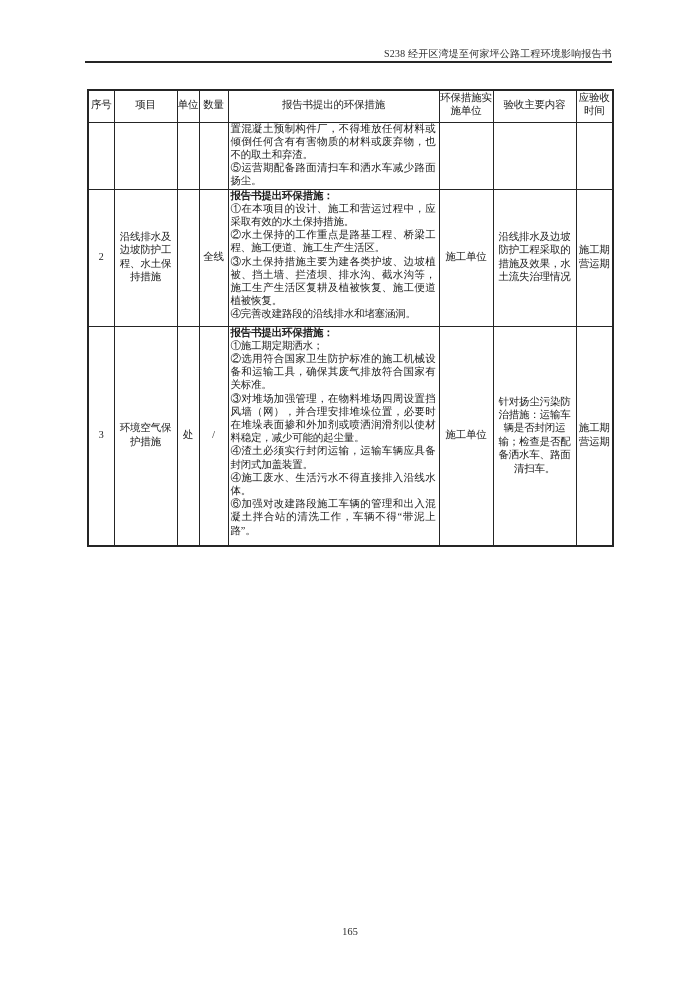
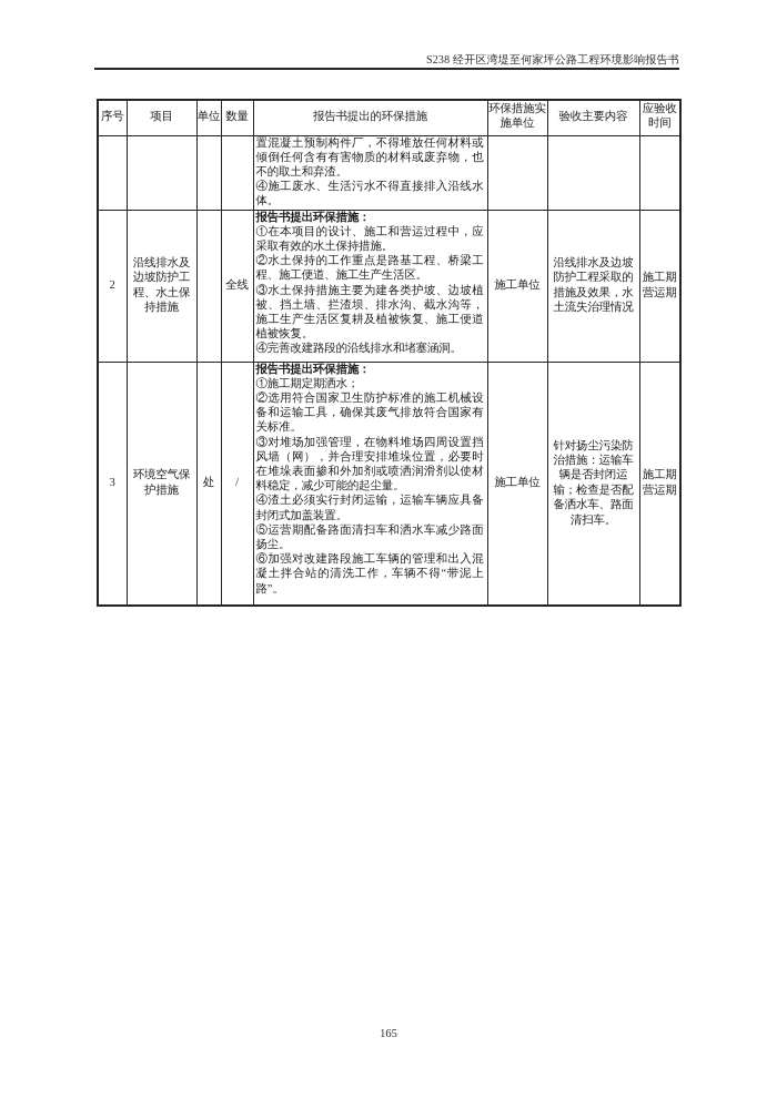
  S238 经开区湾堤至何家坪公路工程环境影响报告书
  序号	项目	单位	数量	报告书提出的环保措施	环保措施实施单位	验收主要内容	应验收时间
- 				置混凝土预制构件厂，不得堆放任何材料或倾倒任何含有有害物质的材料或废弃物，也不的取土和弃渣。⑤运营期配备路面清扫车和洒水车减少路面扬尘。
+ 				置混凝土预制构件厂，不得堆放任何材料或倾倒任何含有有害物质的材料或废弃物，也不的取土和弃渣。④施工废水、生活污水不得直接排入沿线水体。
  2	沿线排水及边坡防护工程、水土保持措施		全线	报告书提出环保措施：①在本项目的设计、施工和营运过程中，应采取有效的水土保持措施。②水土保持的工作重点是路基工程、桥梁工程、施工便道、施工生产生活区。③水土保持措施主要为建各类护坡、边坡植被、挡土墙、拦渣坝、排水沟、截水沟等，施工生产生活区复耕及植被恢复、施工便道植被恢复。④完善改建路段的沿线排水和堵塞涵洞。	施工单位	沿线排水及边坡防护工程采取的措施及效果，水土流失治理情况	施工期营运期
- 3	环境空气保护措施	处	/	报告书提出环保措施：①施工期定期洒水；②选用符合国家卫生防护标准的施工机械设备和运输工具，确保其废气排放符合国家有关标准。③对堆场加强管理，在物料堆场四周设置挡风墙（网），并合理安排堆垛位置，必要时在堆垛表面掺和外加剂或喷洒润滑剂以使材料稳定，减少可能的起尘量。④渣土必须实行封闭运输，运输车辆应具备封闭式加盖装置。④施工废水、生活污水不得直接排入沿线水体。⑥加强对改建路段施工车辆的管理和出入混凝土拌合站的清洗工作，车辆不得“带泥上路”。	施工单位	针对扬尘污染防治措施：运输车辆是否封闭运输；检查是否配备洒水车、路面清扫车。	施工期营运期
+ 3	环境空气保护措施	处	/	报告书提出环保措施：①施工期定期洒水；②选用符合国家卫生防护标准的施工机械设备和运输工具，确保其废气排放符合国家有关标准。③对堆场加强管理，在物料堆场四周设置挡风墙（网），并合理安排堆垛位置，必要时在堆垛表面掺和外加剂或喷洒润滑剂以使材料稳定，减少可能的起尘量。④渣土必须实行封闭运输，运输车辆应具备封闭式加盖装置。⑤运营期配备路面清扫车和洒水车减少路面扬尘。⑥加强对改建路段施工车辆的管理和出入混凝土拌合站的清洗工作，车辆不得“带泥上路”。	施工单位	针对扬尘污染防治措施：运输车辆是否封闭运输；检查是否配备洒水车、路面清扫车。	施工期营运期
  165
